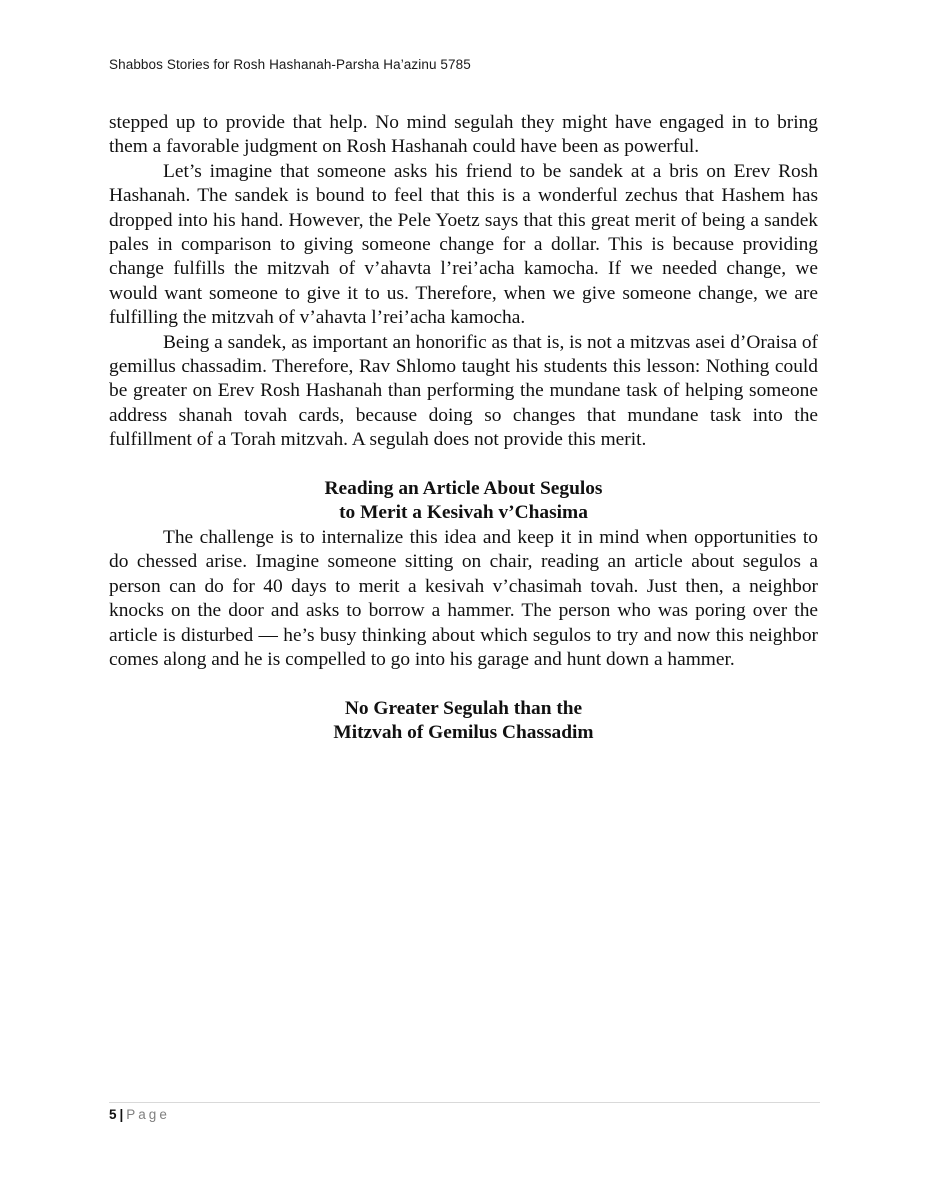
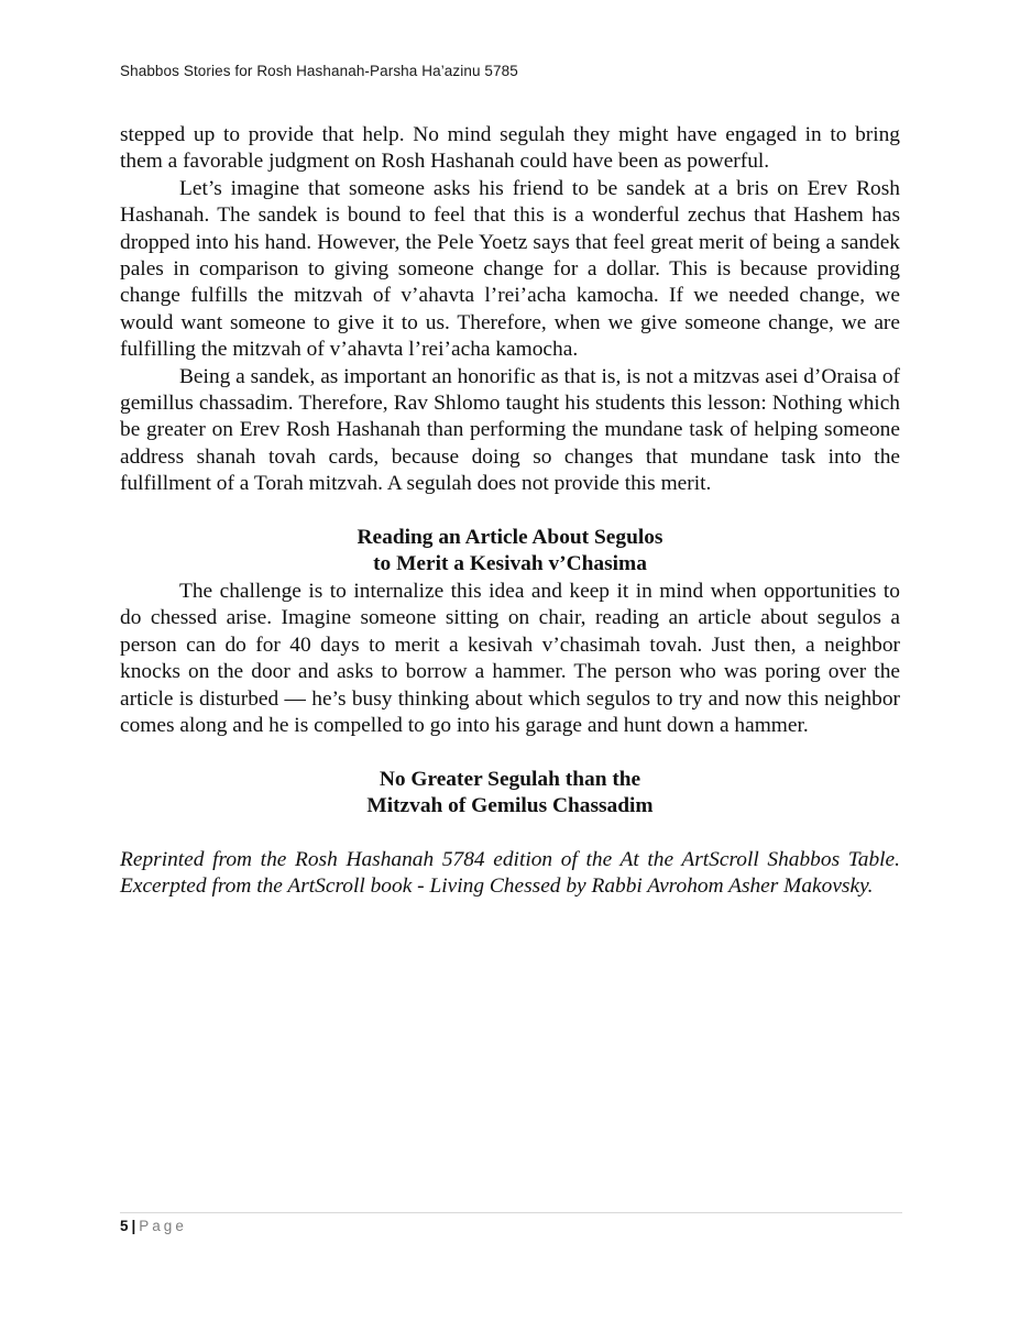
  Shabbos Stories for Rosh Hashanah-Parsha Ha’azinu 5785
  stepped up to provide that help. No mind segulah they might have engaged in to bring them a favorable judgment on Rosh Hashanah could have been as powerful.
- Let’s imagine that someone asks his friend to be sandek at a bris on Erev Rosh Hashanah. The sandek is bound to feel that this is a wonderful zechus that Hashem has dropped into his hand. However, the Pele Yoetz says that this great merit of being a sandek pales in comparison to giving someone change for a dollar. This is because providing change fulfills the mitzvah of v’ahavta l’rei’acha kamocha. If we needed change, we would want someone to give it to us. Therefore, when we give someone change, we are fulfilling the mitzvah of v’ahavta l’rei’acha kamocha.
+ Let’s imagine that someone asks his friend to be sandek at a bris on Erev Rosh Hashanah. The sandek is bound to feel that this is a wonderful zechus that Hashem has dropped into his hand. However, the Pele Yoetz says that feel great merit of being a sandek pales in comparison to giving someone change for a dollar. This is because providing change fulfills the mitzvah of v’ahavta l’rei’acha kamocha. If we needed change, we would want someone to give it to us. Therefore, when we give someone change, we are fulfilling the mitzvah of v’ahavta l’rei’acha kamocha.
- Being a sandek, as important an honorific as that is, is not a mitzvas asei d’Oraisa of gemillus chassadim. Therefore, Rav Shlomo taught his students this lesson: Nothing could be greater on Erev Rosh Hashanah than performing the mundane task of helping someone address shanah tovah cards, because doing so changes that mundane task into the fulfillment of a Torah mitzvah. A segulah does not provide this merit.
+ Being a sandek, as important an honorific as that is, is not a mitzvas asei d’Oraisa of gemillus chassadim. Therefore, Rav Shlomo taught his students this lesson: Nothing which be greater on Erev Rosh Hashanah than performing the mundane task of helping someone address shanah tovah cards, because doing so changes that mundane task into the fulfillment of a Torah mitzvah. A segulah does not provide this merit.
  Reading an Article About Segulos
  to Merit a Kesivah v’Chasima
  The challenge is to internalize this idea and keep it in mind when opportunities to do chessed arise. Imagine someone sitting on chair, reading an article about segulos a person can do for 40 days to merit a kesivah v’chasimah tovah. Just then, a neighbor knocks on the door and asks to borrow a hammer. The person who was poring over the article is disturbed — he’s busy thinking about which segulos to try and now this neighbor comes along and he is compelled to go into his garage and hunt down a hammer.
  No Greater Segulah than the
  Mitzvah of Gemilus Chassadim
+ Reprinted from the Rosh Hashanah 5784 edition of the At the ArtScroll Shabbos Table. Excerpted from the ArtScroll book - Living Chessed by Rabbi Avrohom Asher Makovsky.
  5 | Page
